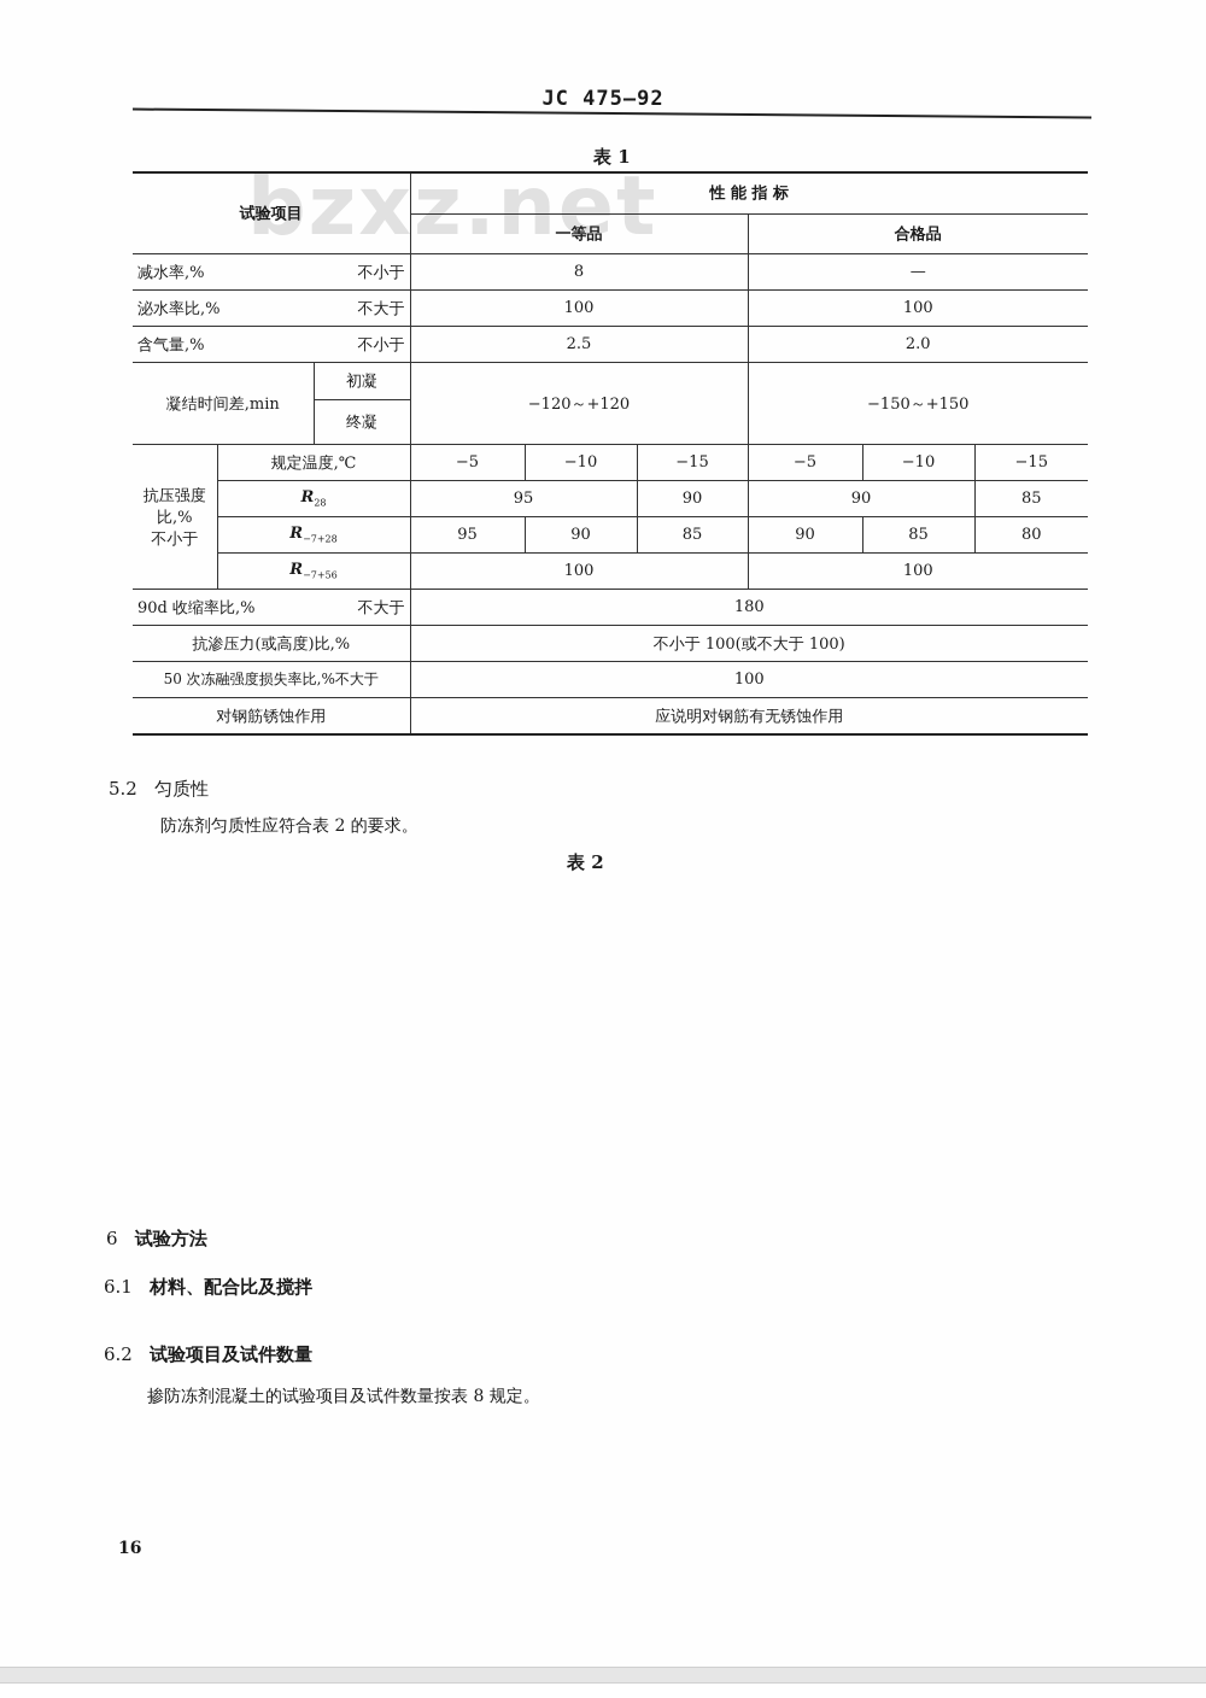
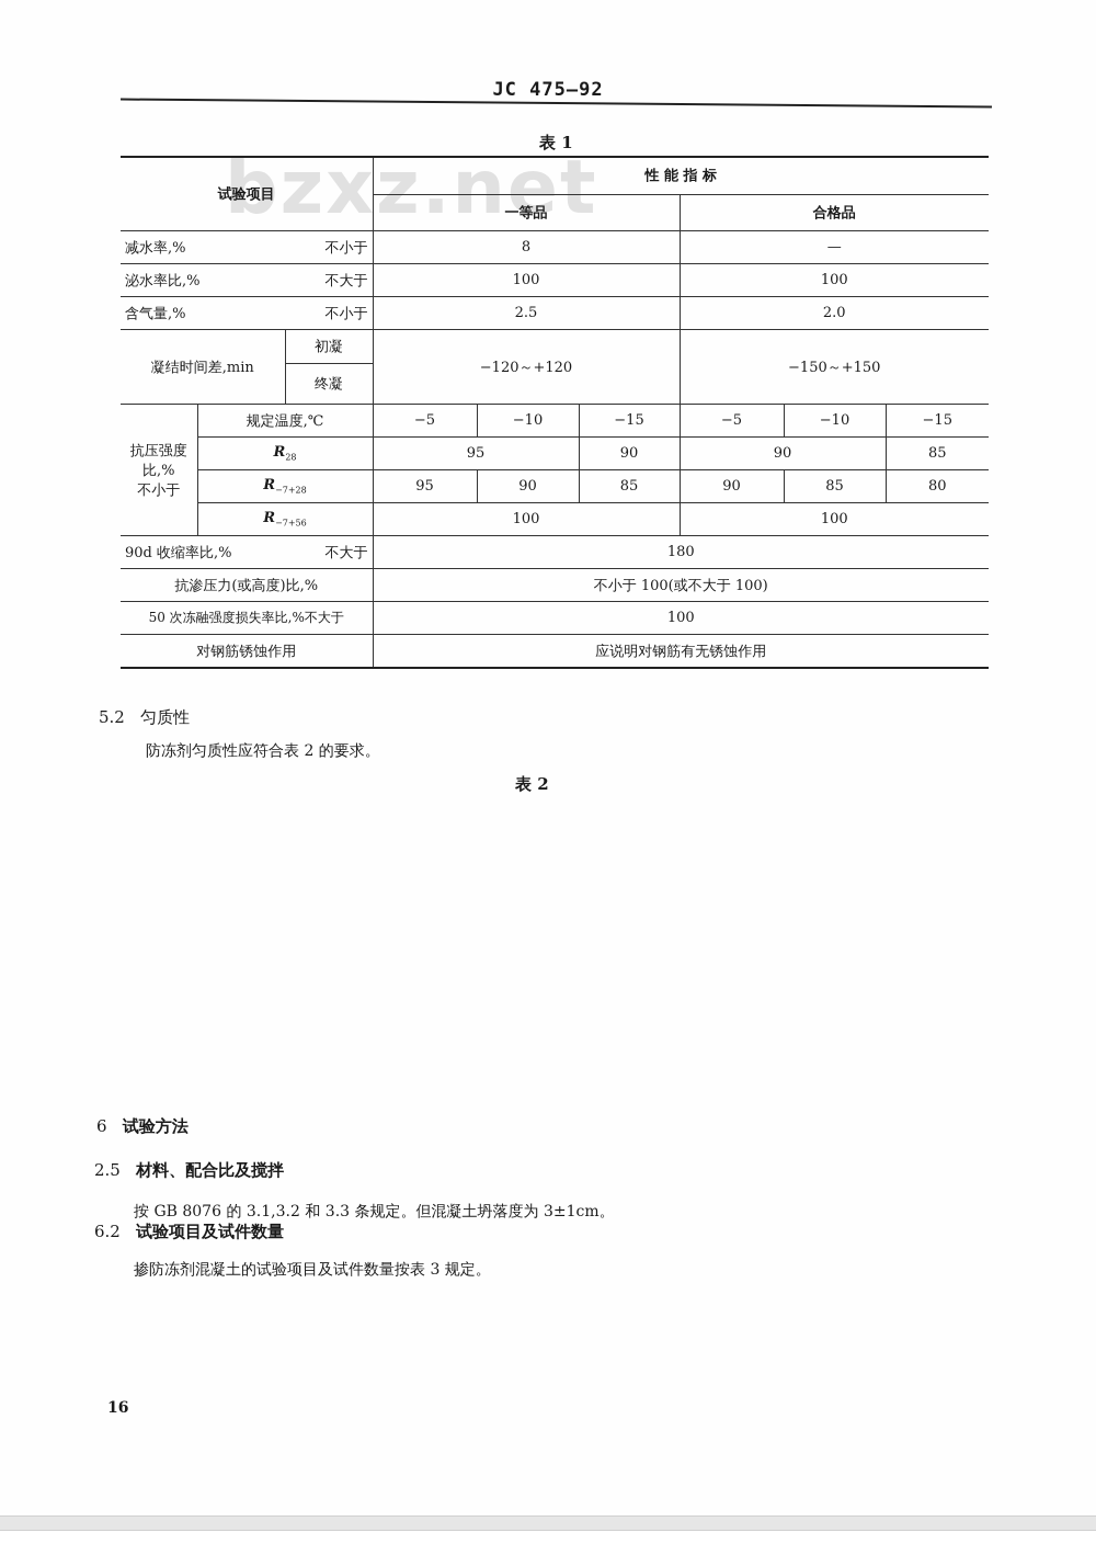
  JC 475—92
  表 1
  bzxz.net
  试验项目	性 能 指 标
  一等品	合格品
  减水率,%	不小于	8	—
  泌水率比,%	不大于	100	100
  含气量,%	不小于	2.5	2.0
  凝结时间差,min	初凝	−120～+120	−150～+150
  终凝
  抗压强度 比,% 不小于	规定温度,℃	−5	−10	−15	−5	−10	−15
  R28	95	90	90	85
  R−7+28	95	90	85	90	85	80
  R−7+56	100	100
  90d 收缩率比,%	不大于	180
  抗渗压力(或高度)比,%	不小于 100(或不大于 100)
  50 次冻融强度损失率比,%不大于	100
  对钢筋锈蚀作用	应说明对钢筋有无锈蚀作用
  5.2 匀质性
  防冻剂匀质性应符合表 2 的要求。
  表 2
  6 试验方法
- 6.1 材料、配合比及搅拌
+ 2.5 材料、配合比及搅拌
+ 按 GB 8076 的 3.1,3.2 和 3.3 条规定。但混凝土坍落度为 3±1cm。
  6.2 试验项目及试件数量
- 掺防冻剂混凝土的试验项目及试件数量按表 8 规定。
+ 掺防冻剂混凝土的试验项目及试件数量按表 3 规定。
  16
